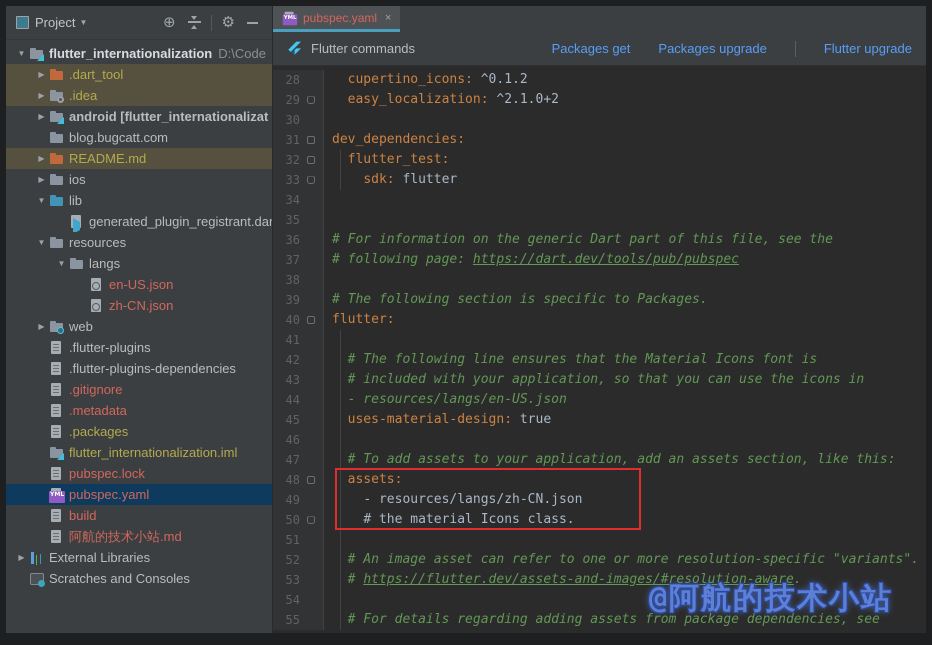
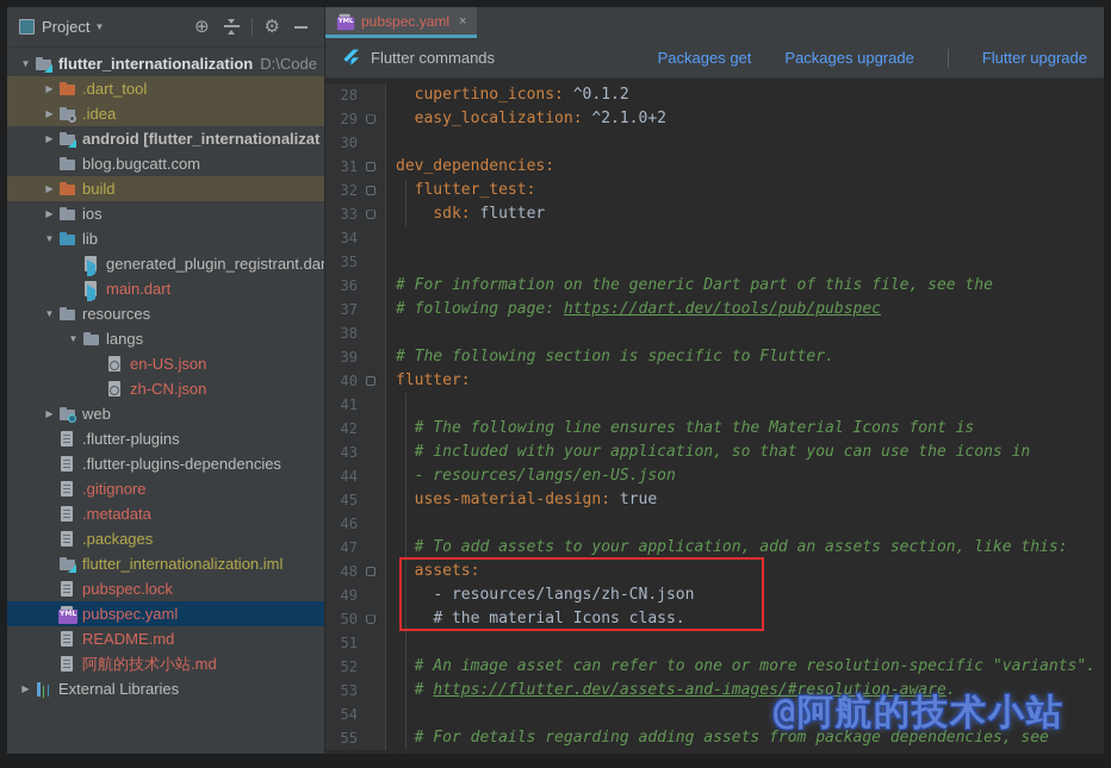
  Project
  ▼
  ⊕
  ⚙
  ▼
  flutter_internationalization
  D:\Code
  ▶
  .dart_tool
  ▶
  .idea
  ▶
  android [flutter_internationalizat
  blog.bugcatt.com
  ▶
- README.md
+ build
  ▶
  ios
  ▼
  lib
  generated_plugin_registrant.dar
+ main.dart
  ▼
  resources
  ▼
  langs
  en-US.json
  zh-CN.json
  ▶
  web
  .flutter-plugins
  .flutter-plugins-dependencies
  .gitignore
  .metadata
  .packages
  flutter_internationalization.iml
  pubspec.lock
  pubspec.yaml
- build
+ README.md
  阿航的技术小站.md
  ▶
  External Libraries
- Scratches and Consoles
  pubspec.yaml
  ×
  Flutter commands
  Packages get
  Packages upgrade
  Flutter upgrade
  28
  cupertino_icons: ^0.1.2
  29
  easy_localization: ^2.1.0+2
  30
  31
  dev_dependencies:
  32
  flutter_test:
  33
  sdk: flutter
  34
  35
  36
  # For information on the generic Dart part of this file, see the
  37
  # following page: https://dart.dev/tools/pub/pubspec
  38
  39
- # The following section is specific to Packages.
+ # The following section is specific to Flutter.
  40
  flutter:
  41
  42
  # The following line ensures that the Material Icons font is
  43
  # included with your application, so that you can use the icons in
  44
  - resources/langs/en-US.json
  45
  uses-material-design: true
  46
  47
  # To add assets to your application, add an assets section, like this:
  48
  assets:
  49
  - resources/langs/zh-CN.json
  50
  # the material Icons class.
  51
  52
  # An image asset can refer to one or more resolution-specific "variants".
  53
  # https://flutter.dev/assets-and-images/#resolution-aware.
  54
  55
  # For details regarding adding assets from package dependencies, see
  @阿航的技术小站
